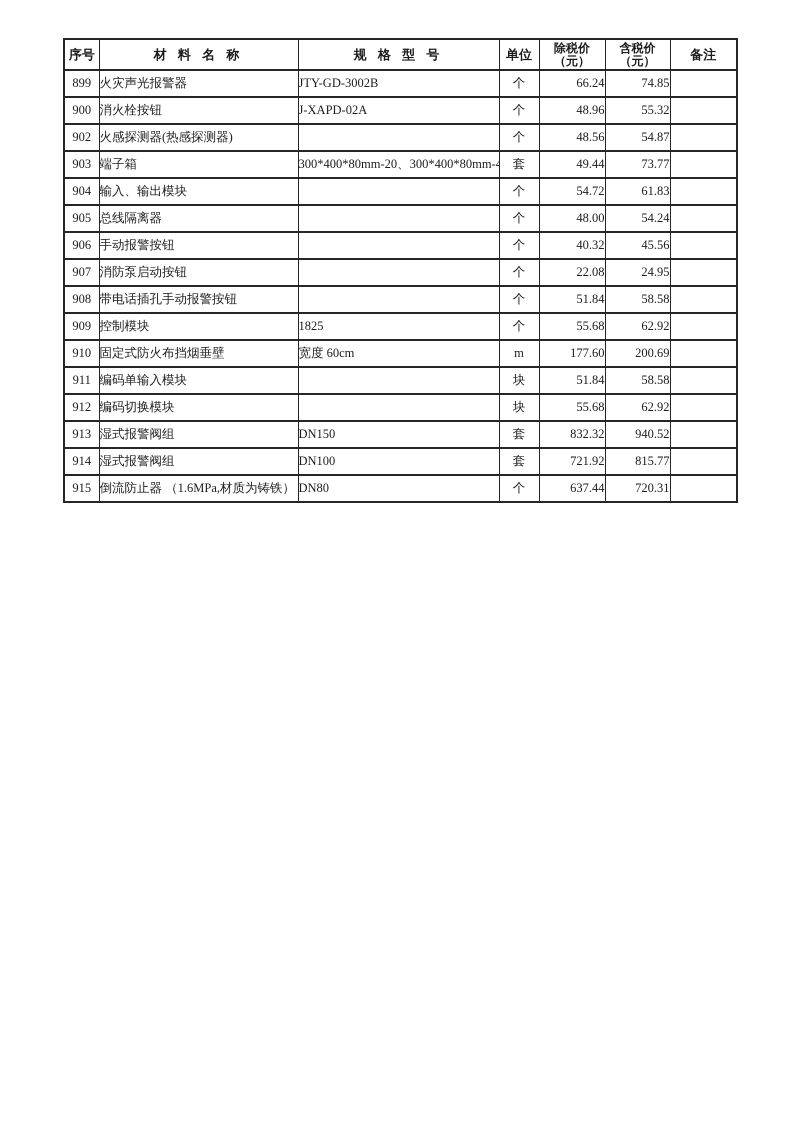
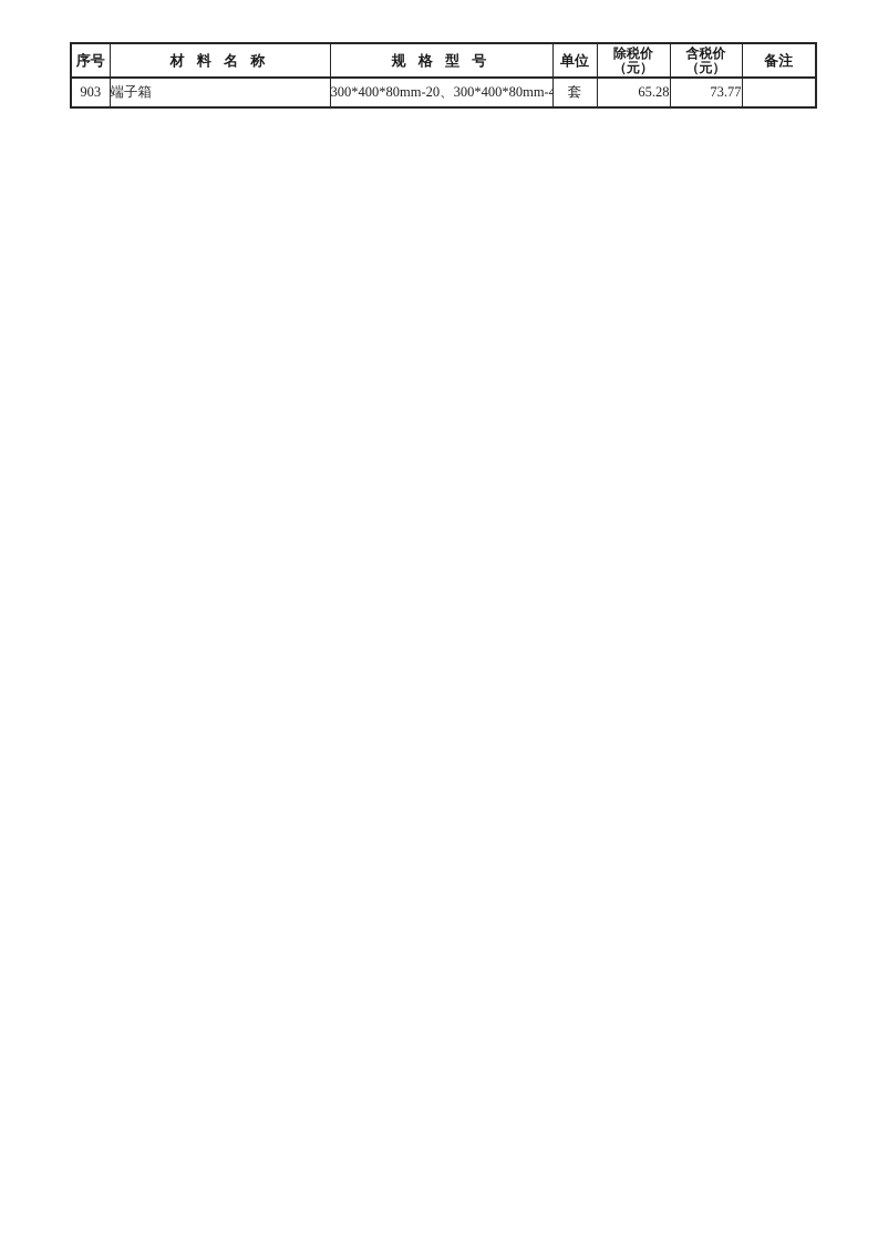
  序号	材 料 名 称	规 格 型 号	单位	除税价 （元）	含税价 （元）	备注
- 899	火灾声光报警器	JTY-GD-3002B	个	66.24	74.85
- 900	消火栓按钮	J-XAPD-02A	个	48.96	55.32
- 902	火感探测器(热感探测器)		个	48.56	54.87
- 903	端子箱	300*400*80mm-20、300*400*80mm-4	套	49.44	73.77
+ 903	端子箱	300*400*80mm-20、300*400*80mm-4	套	65.28	73.77
- 904	输入、输出模块		个	54.72	61.83
- 905	总线隔离器		个	48.00	54.24
- 906	手动报警按钮		个	40.32	45.56
- 907	消防泵启动按钮		个	22.08	24.95
- 908	带电话插孔手动报警按钮		个	51.84	58.58
- 909	控制模块	1825	个	55.68	62.92
- 910	固定式防火布挡烟垂壁	宽度 60cm	m	177.60	200.69
- 911	编码单输入模块		块	51.84	58.58
- 912	编码切换模块		块	55.68	62.92
- 913	湿式报警阀组	DN150	套	832.32	940.52
- 914	湿式报警阀组	DN100	套	721.92	815.77
- 915	倒流防止器 （1.6MPa,材质为铸铁）	DN80	个	637.44	720.31
